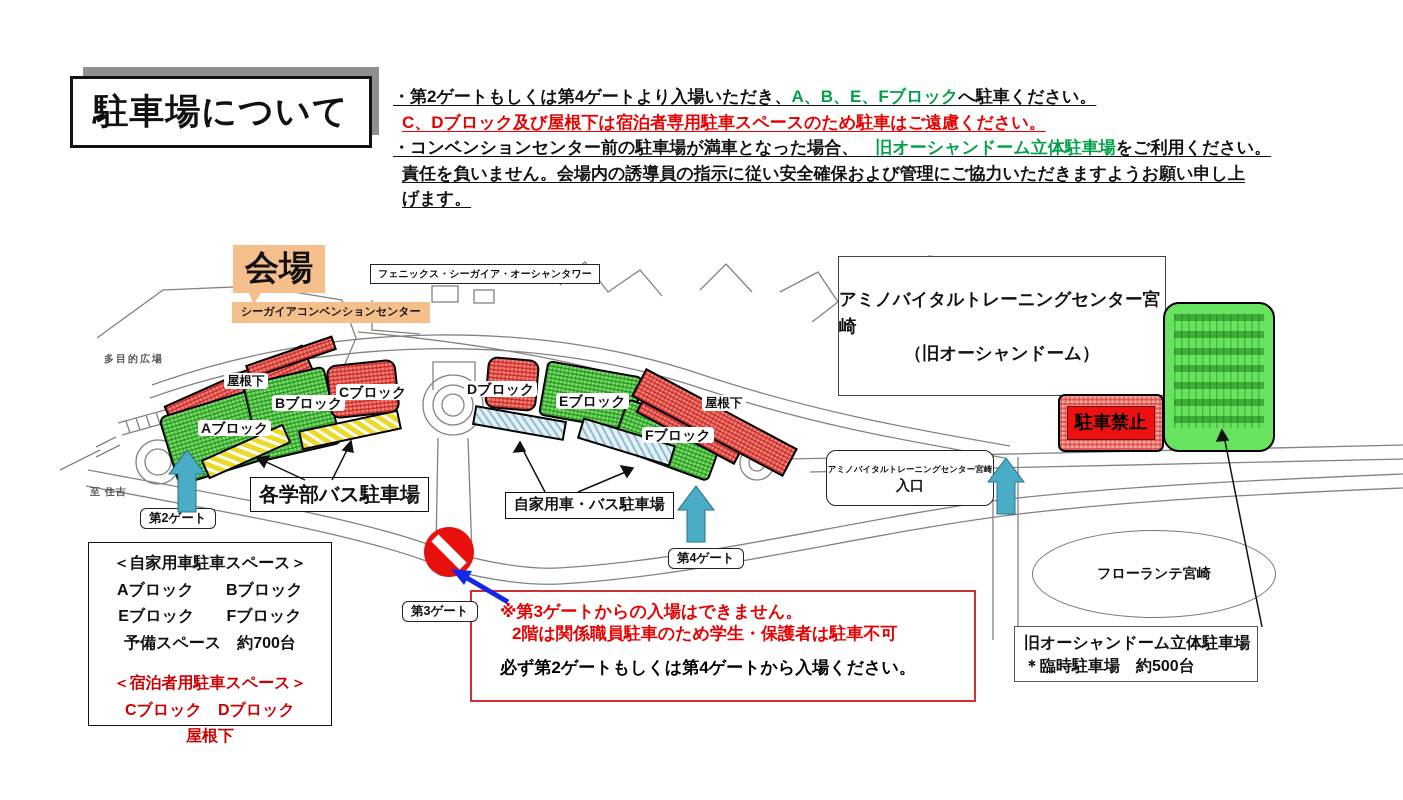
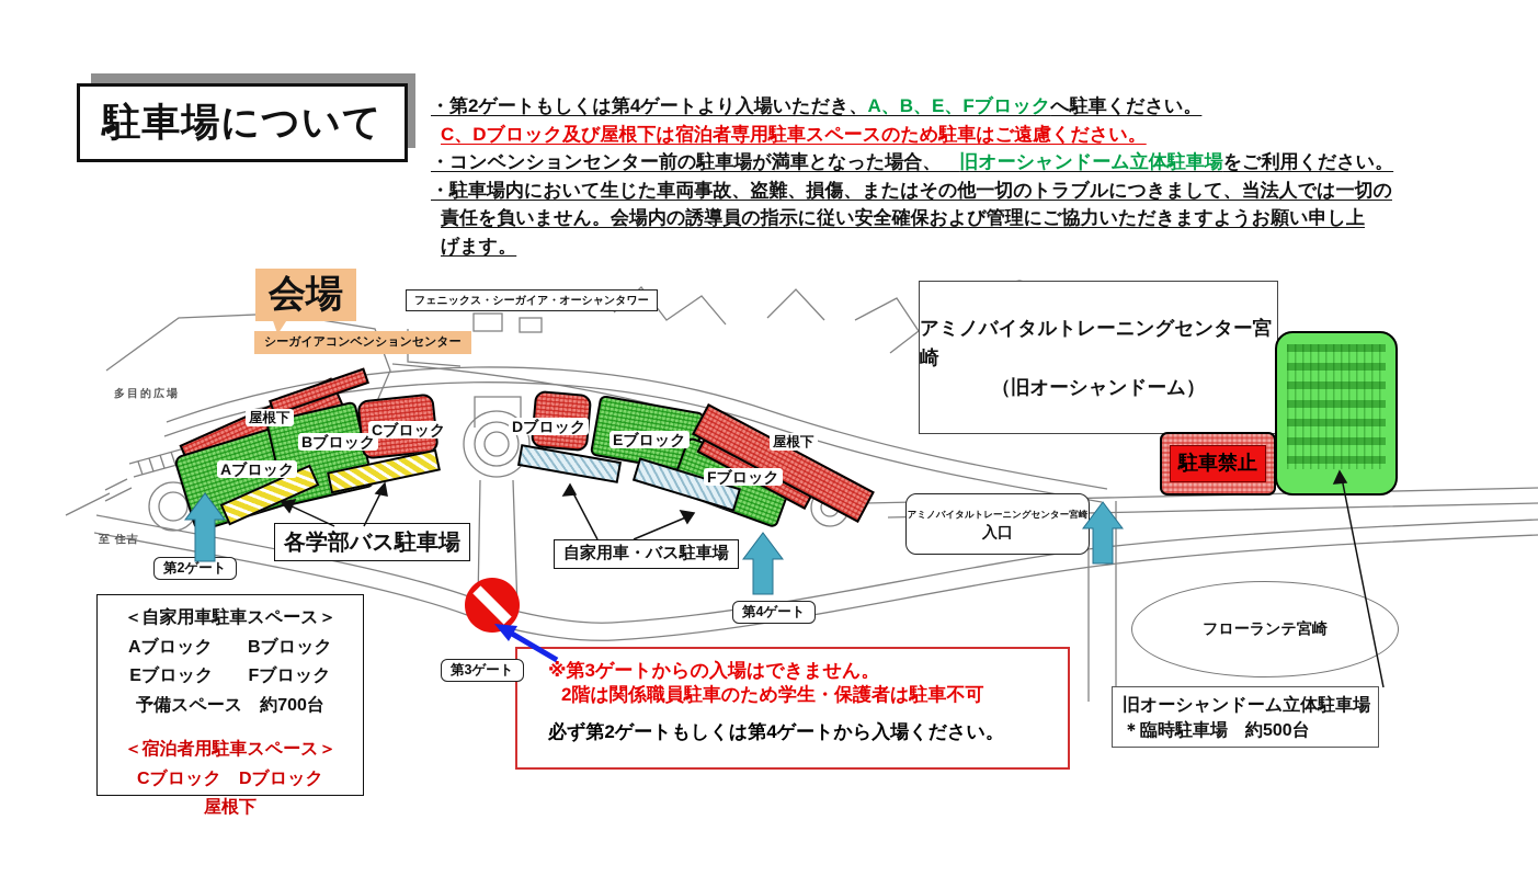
  駐車場について
  ・第2ゲートもしくは第4ゲートより入場いただき、A、B、E、Fブロックへ駐車ください。
  C、Dブロック及び屋根下は宿泊者専用駐車スペースのため駐車はご遠慮ください。
  ・コンベンションセンター前の駐車場が満車となった場合、 旧オーシャンドーム立体駐車場をご利用ください。
+ ・駐車場内において生じた車両事故、盗難、損傷、またはその他一切のトラブルにつきまして、当法人では一切の
  責任を負いません。会場内の誘導員の指示に従い安全確保および管理にご協力いただきますようお願い申し上
  げます。
  会場
  シーガイアコンベンションセンター
  フェニックス・シーガイア・オーシャンタワー
  多目的広場
  至 住吉
  屋根下
  Aブロック
  Bブロック
  Cブロック
  Dブロック
  Eブロック
  Fブロック
  屋根下
  第2ゲート
  第3ゲート
  第4ゲート
  各学部バス駐車場
  自家用車・バス駐車場
  アミノバイタルトレーニングセンター宮崎
  （旧オーシャンドーム）
  アミノバイタルトレーニングセンター宮崎
  入口
  駐車禁止
  フローランテ宮崎
  旧オーシャンドーム立体駐車場
  ＊臨時駐車場 約500台
  ＜自家用車駐車スペース＞
  Aブロック Bブロック
  Eブロック Fブロック
  予備スペース 約700台
  ＜宿泊者用駐車スペース＞
  Cブロック Dブロック
  屋根下
  ※第3ゲートからの入場はできません。
  2階は関係職員駐車のため学生・保護者は駐車不可
  必ず第2ゲートもしくは第4ゲートから入場ください。
